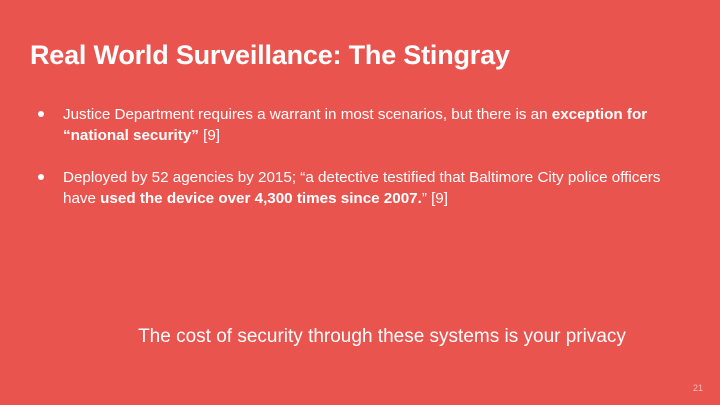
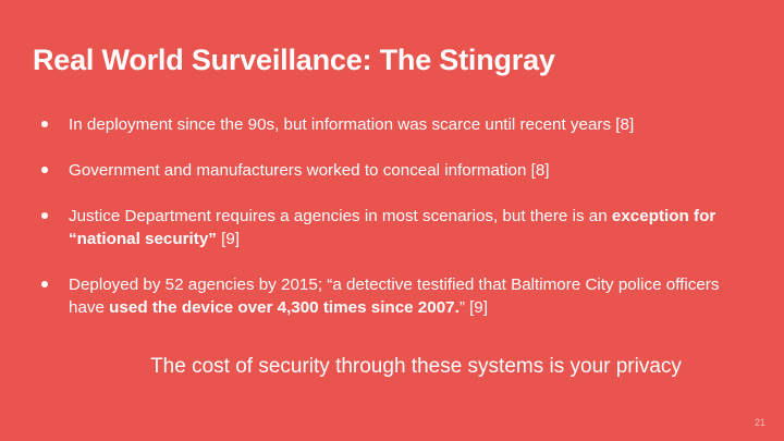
  Real World Surveillance: The Stingray
+ In deployment since the 90s, but information was scarce until recent years [8]
+ Government and manufacturers worked to conceal information [8]
- Justice Department requires a warrant in most scenarios, but there is an exception for “national security” [9]
+ Justice Department requires a agencies in most scenarios, but there is an exception for “national security” [9]
  Deployed by 52 agencies by 2015; “a detective testified that Baltimore City police officers have used the device over 4,300 times since 2007.” [9]
  The cost of security through these systems is your privacy
  21
